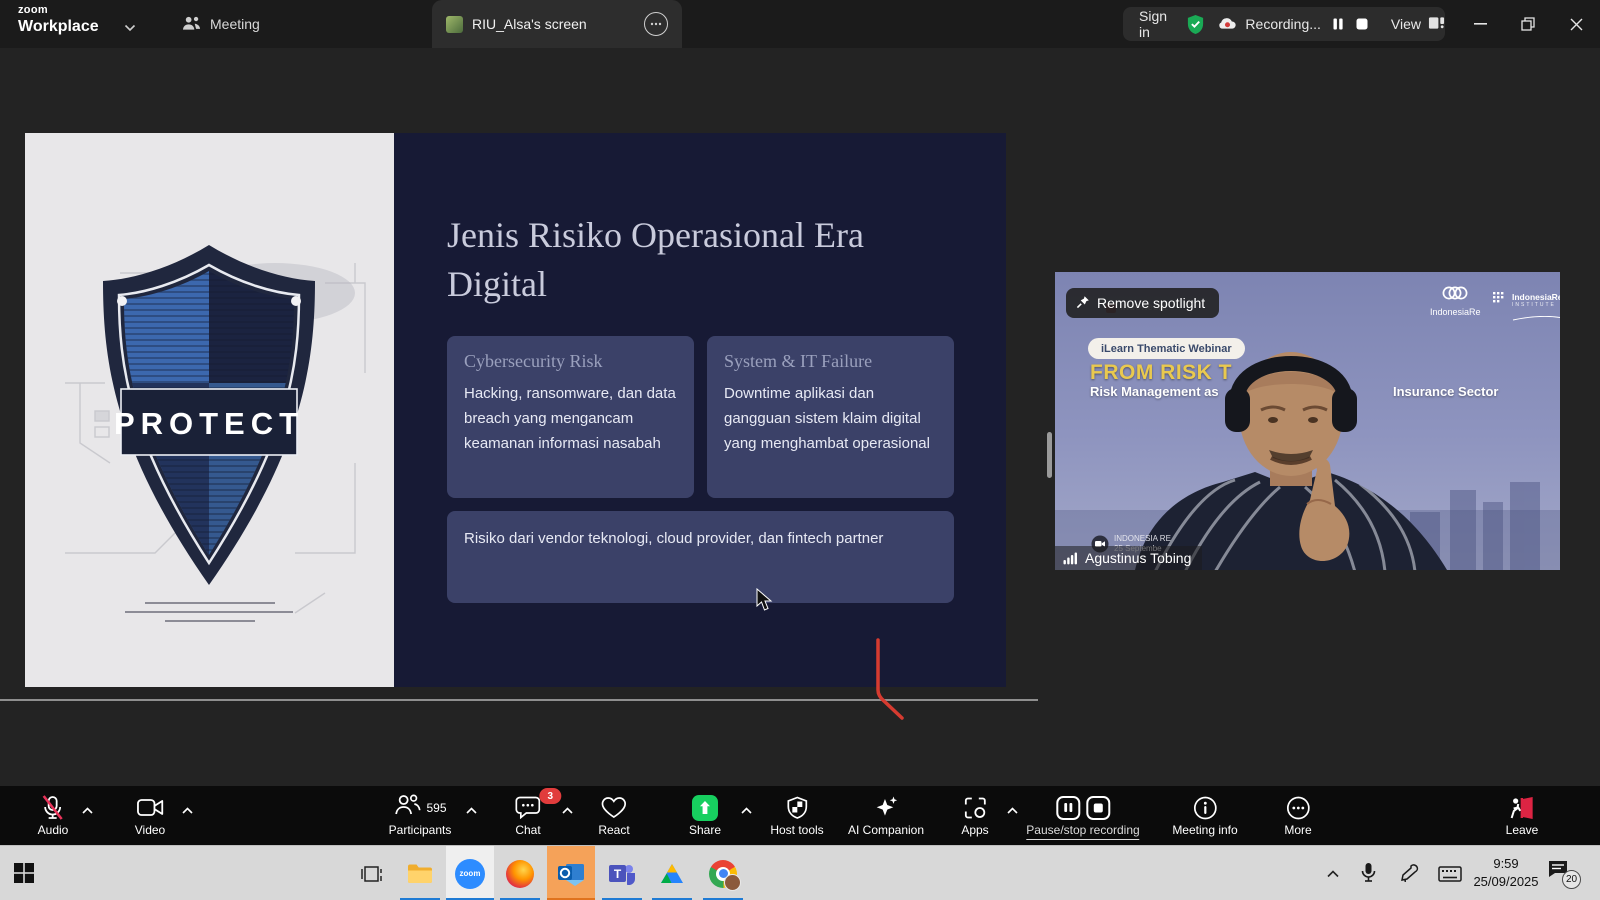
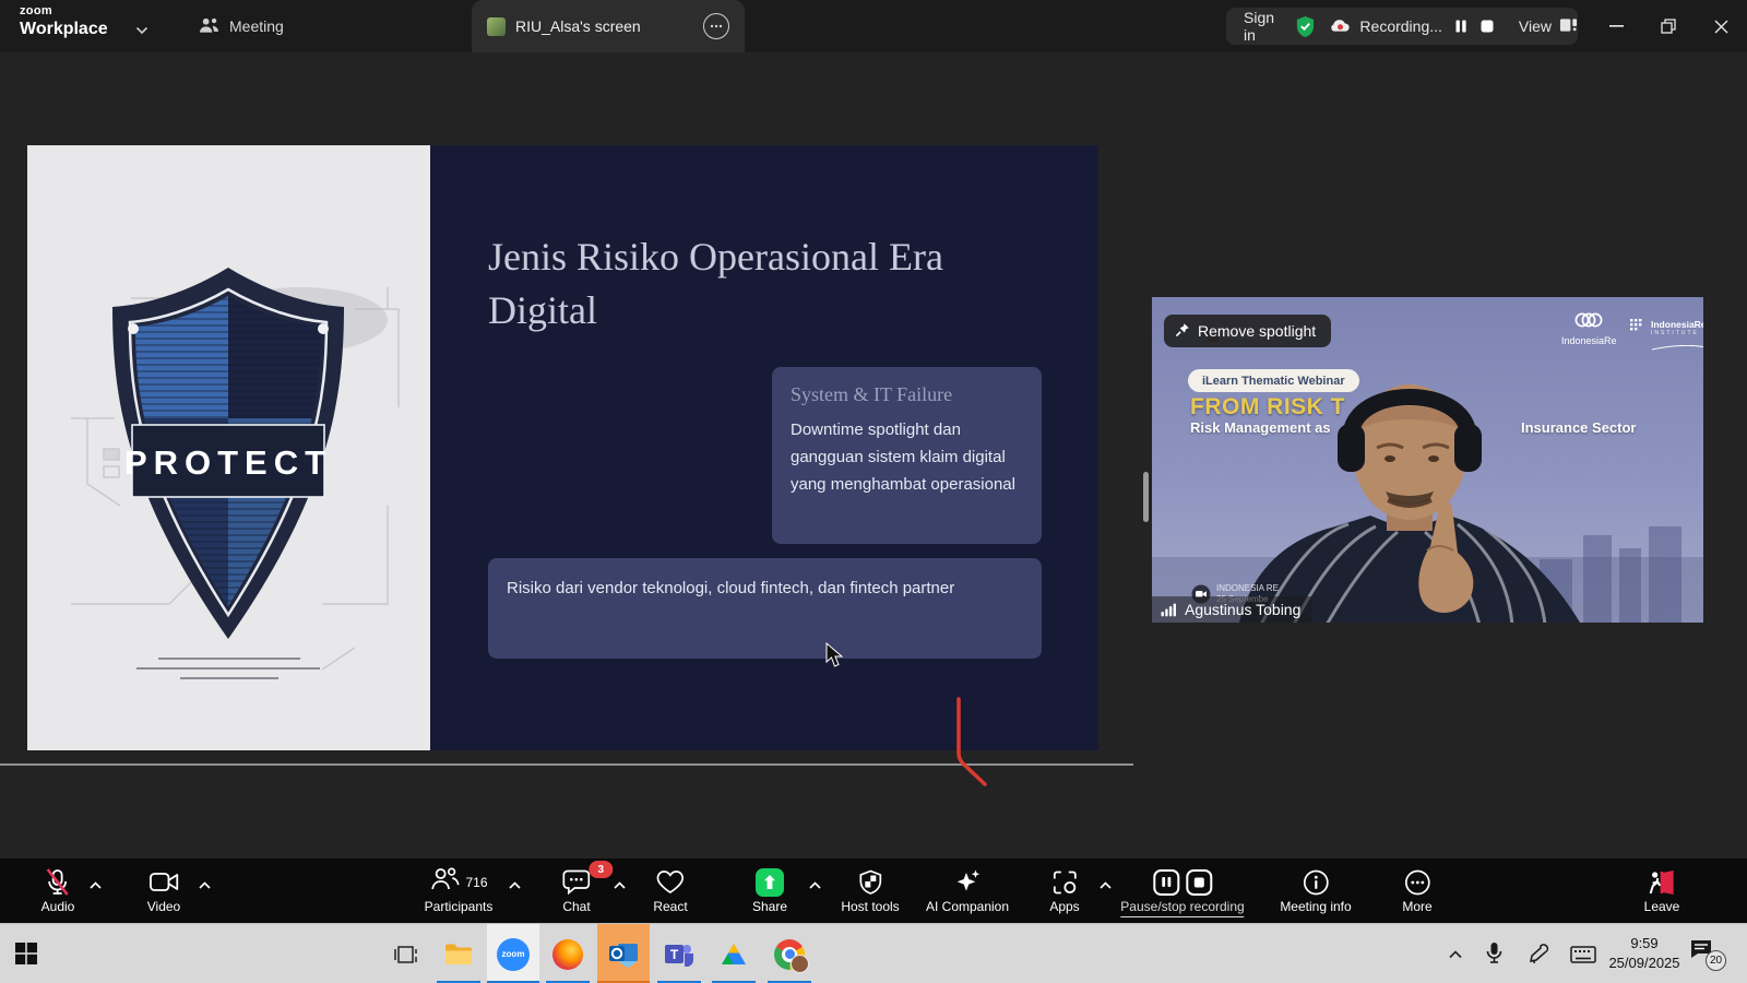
  zoom
  Workplace
  Meeting
  RIU_Alsa's screen
  Sign in
  Recording...
  View
  PROTECT
  Jenis Risiko Operasional Era Digital
- Cybersecurity Risk
- Hacking, ransomware, dan data breach yang mengancam keamanan informasi nasabah
  System & IT Failure
- Downtime aplikasi dan gangguan sistem klaim digital yang menghambat operasional
+ Downtime spotlight dan gangguan sistem klaim digital yang menghambat operasional
- Risiko dari vendor teknologi, cloud provider, dan fintech partner
+ Risiko dari vendor teknologi, cloud fintech, dan fintech partner
  IndonesiaRe
  IndonesiaR
  iLearn Thematic Webinar
  FROM RISK T
  Risk Management as
  Insurance Sector
  Remove spotlight
  INDONESIA RE
  25 Septembe
  Agustinus Tobing
  Audio
  Video
- 595
+ 716
  Participants
  Chat
  3
  React
  Share
  Host tools
  AI Companion
  Apps
  Pause/stop recording
  Meeting info
  More
  Leave
  zoom
  T
  9:59
  25/09/2025
  20
